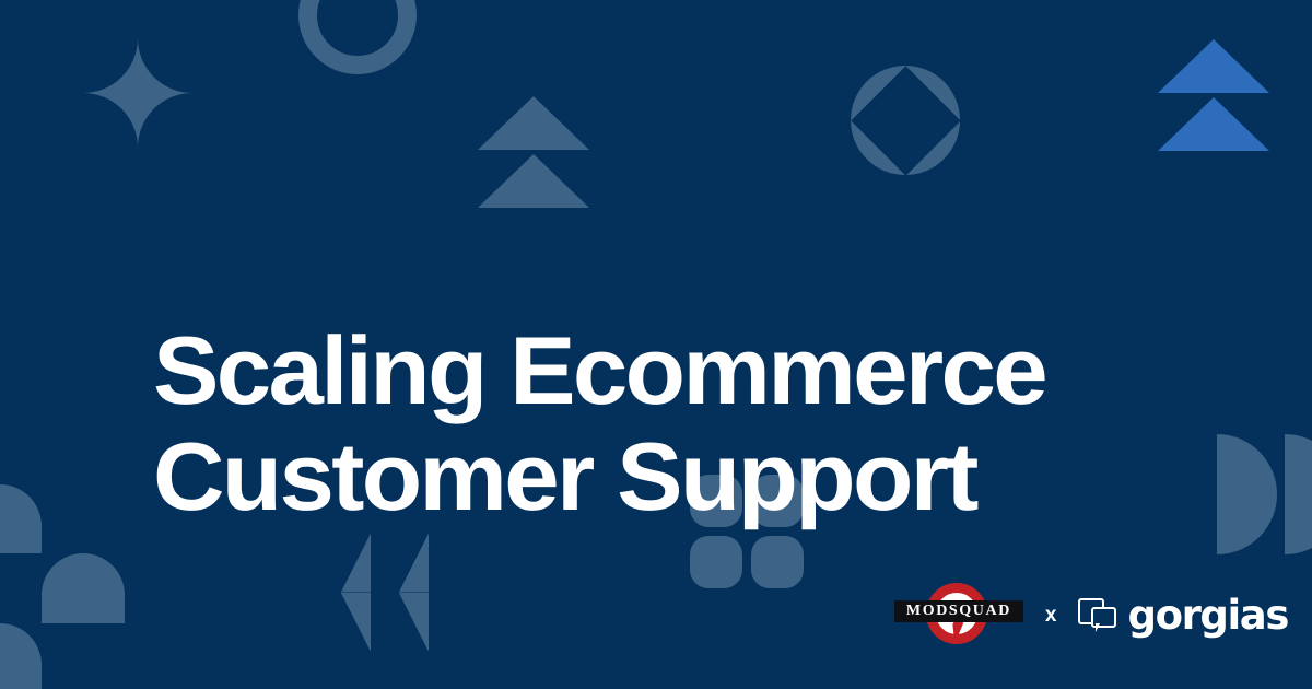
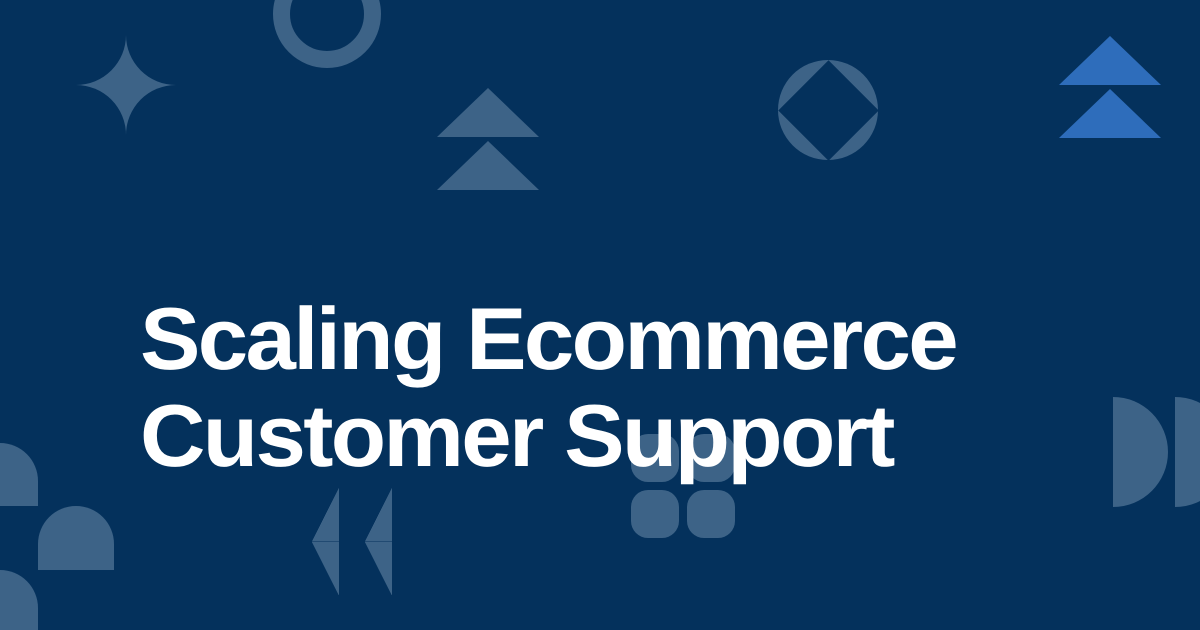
  Scaling Ecommerce
  Customer Support
- MODSQUAD
- x
- gorgias
